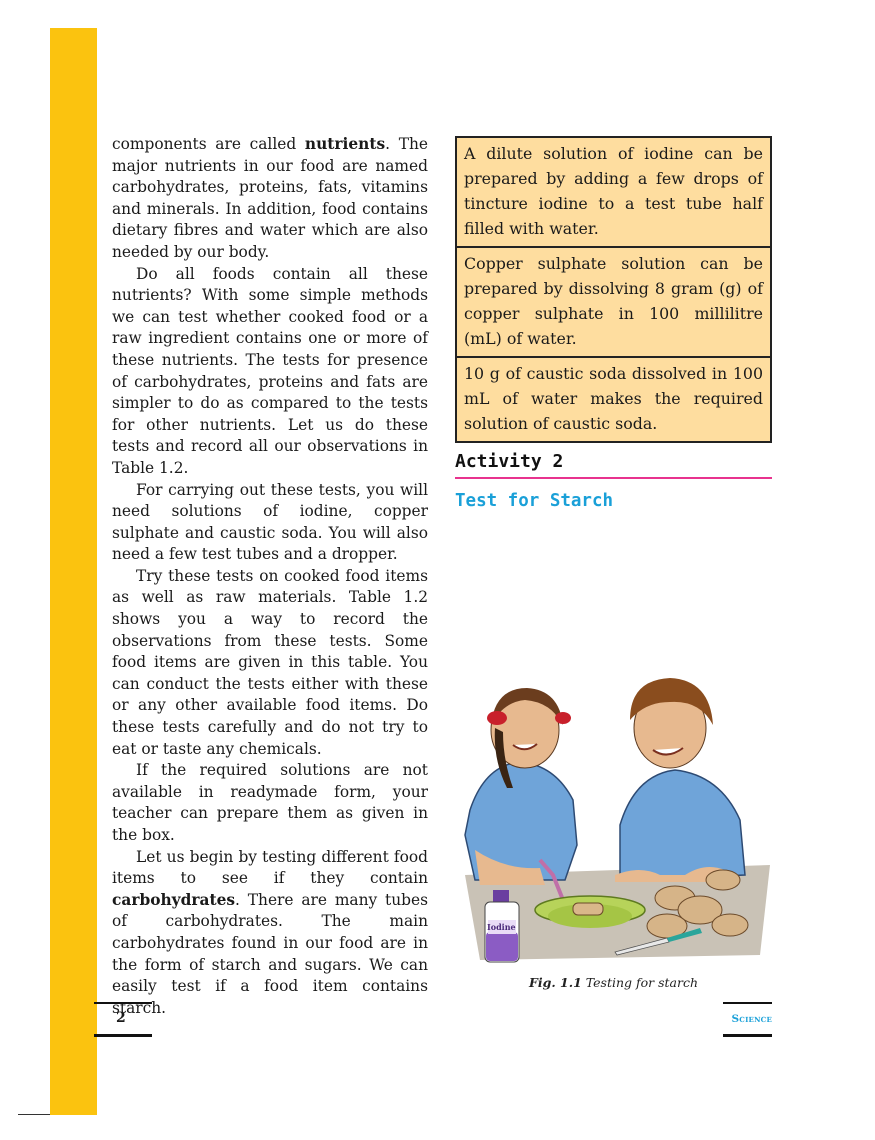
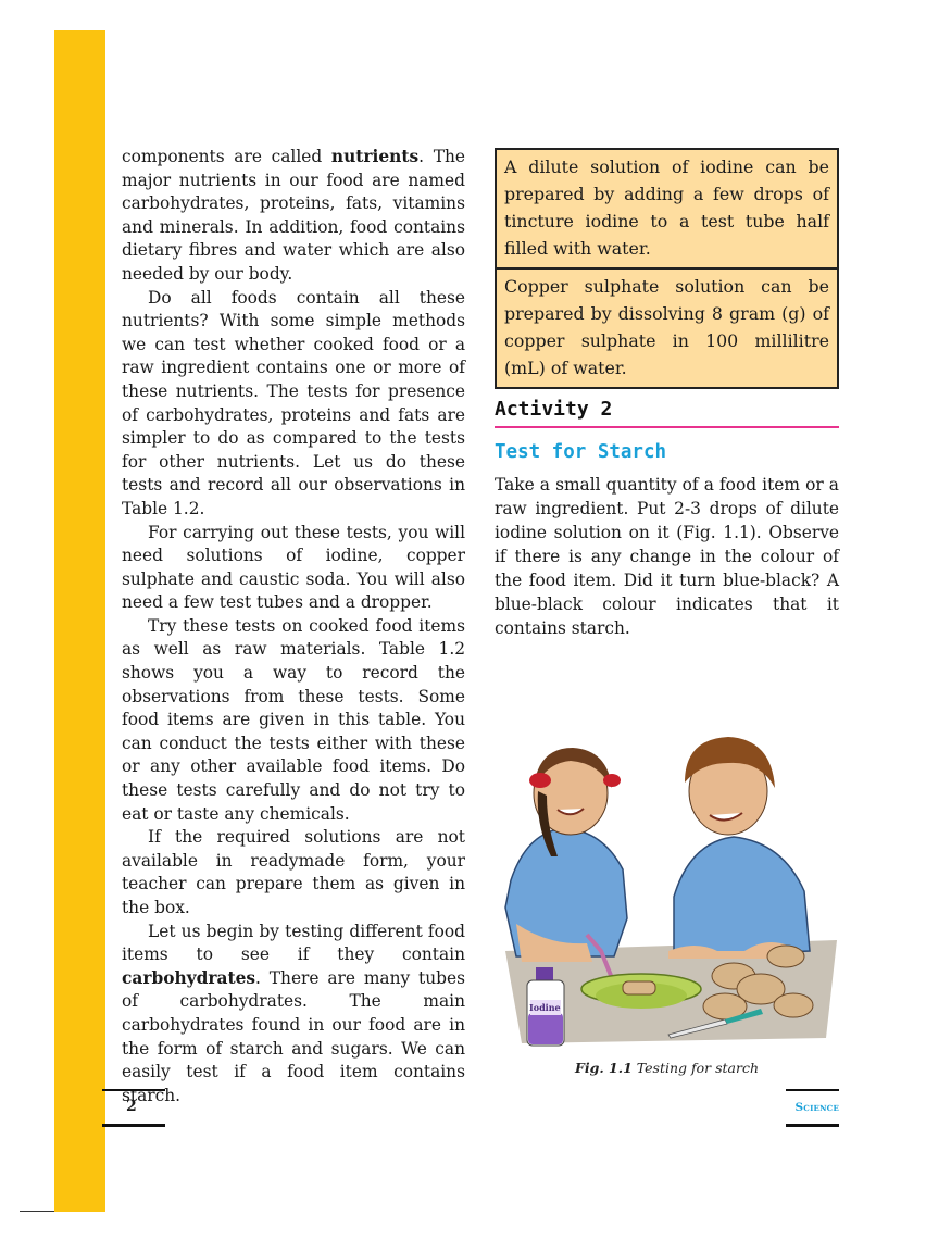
  components are called nutrients. The major nutrients in our food are named carbohydrates, proteins, fats, vitamins and minerals. In addition, food contains dietary fibres and water which are also needed by our body.
  Do all foods contain all these nutrients? With some simple methods we can test whether cooked food or a raw ingredient contains one or more of these nutrients. The tests for presence of carbohydrates, proteins and fats are simpler to do as compared to the tests for other nutrients. Let us do these tests and record all our observations in Table 1.2.
  For carrying out these tests, you will need solutions of iodine, copper sulphate and caustic soda. You will also need a few test tubes and a dropper.
  Try these tests on cooked food items as well as raw materials. Table 1.2 shows you a way to record the observations from these tests. Some food items are given in this table. You can conduct the tests either with these or any other available food items. Do these tests carefully and do not try to eat or taste any chemicals.
  If the required solutions are not available in readymade form, your teacher can prepare them as given in the box.
  Let us begin by testing different food items to see if they contain carbohydrates. There are many tubes of carbohydrates. The main carbohydrates found in our food are in the form of starch and sugars. We can easily test if a food item contains starch.
  A dilute solution of iodine can be prepared by adding a few drops of tincture iodine to a test tube half filled with water.
  Copper sulphate solution can be prepared by dissolving 8 gram (g) of copper sulphate in 100 millilitre (mL) of water.
- 10 g of caustic soda dissolved in 100 mL of water makes the required solution of caustic soda.
  Activity 2
  Test for Starch
+ Take a small quantity of a food item or a raw ingredient. Put 2-3 drops of dilute iodine solution on it (Fig. 1.1). Observe if there is any change in the colour of the food item. Did it turn blue-black? A blue-black colour indicates that it contains starch.
  Iodine
  Fig. 1.1 Testing for starch
  2
  Science
